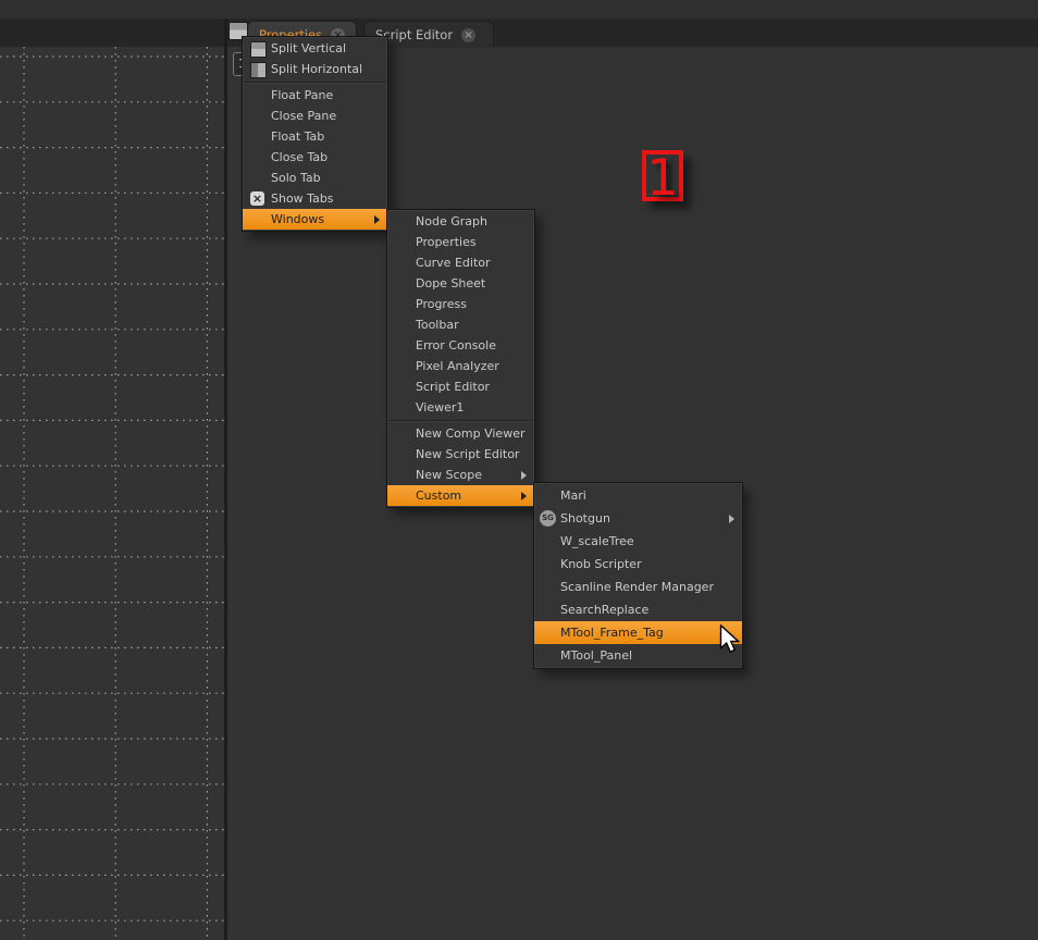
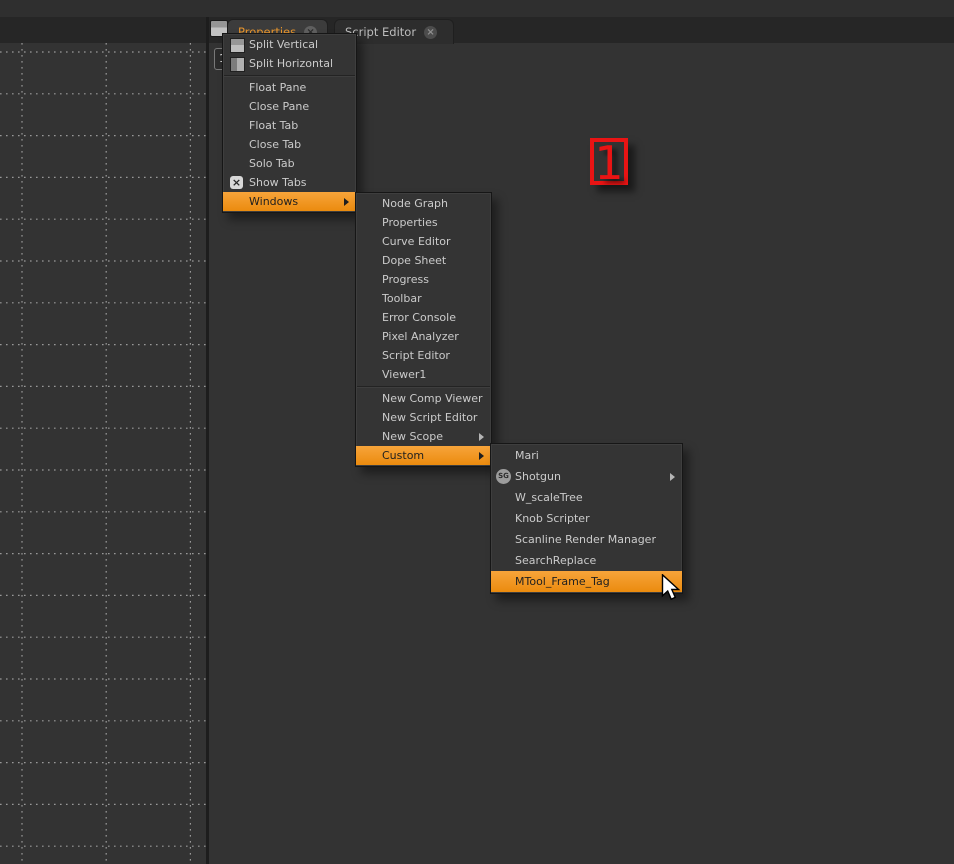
  Properties
  ×
  Script Editor
  ×
  Split Vertical
  Split Horizontal
  Float Pane
  Close Pane
  Float Tab
  Close Tab
  Solo Tab
  ×
  Show Tabs
  Windows
  Node Graph
  Properties
  Curve Editor
  Dope Sheet
  Progress
  Toolbar
  Error Console
  Pixel Analyzer
  Script Editor
  Viewer1
  New Comp Viewer
  New Script Editor
  New Scope
  Custom
  Mari
  SG
  Shotgun
  W_scaleTree
  Knob Scripter
  Scanline Render Manager
  SearchReplace
  MTool_Frame_Tag
- MTool_Panel
  1
